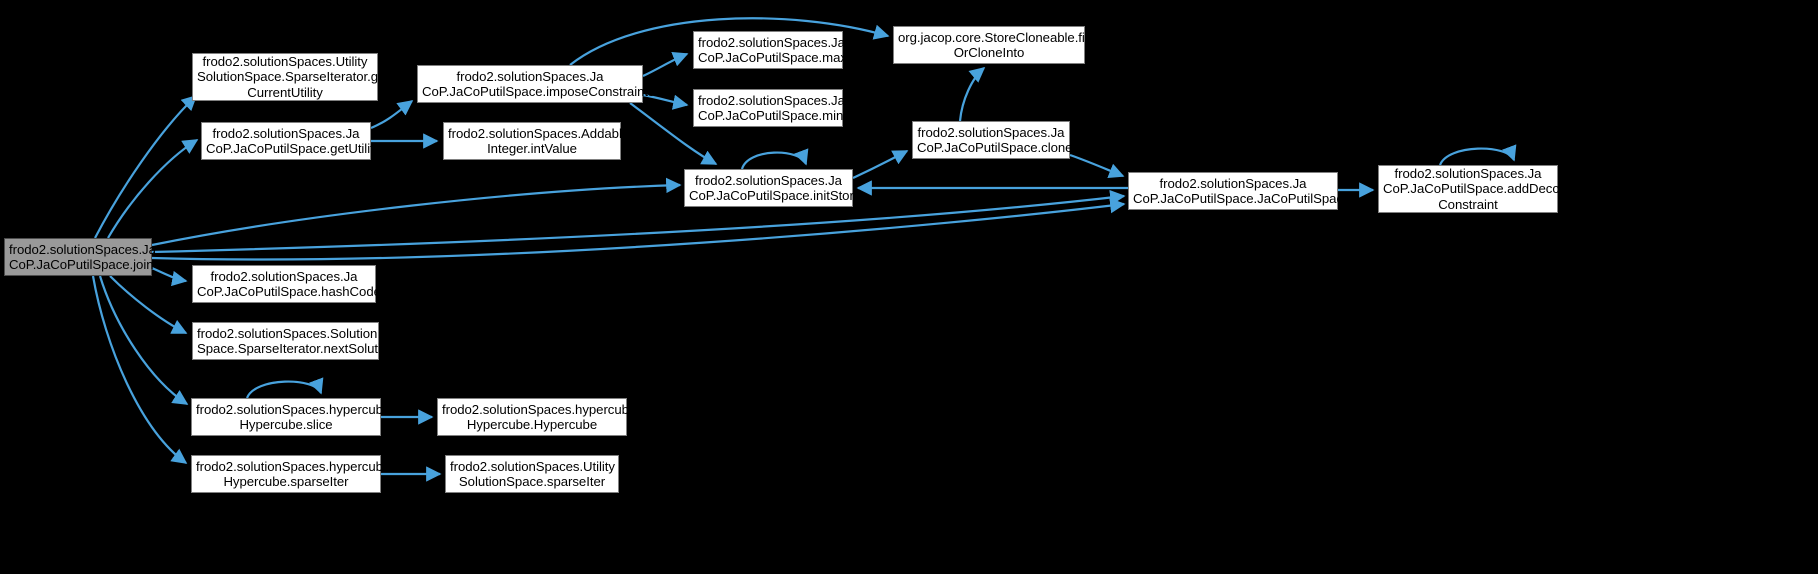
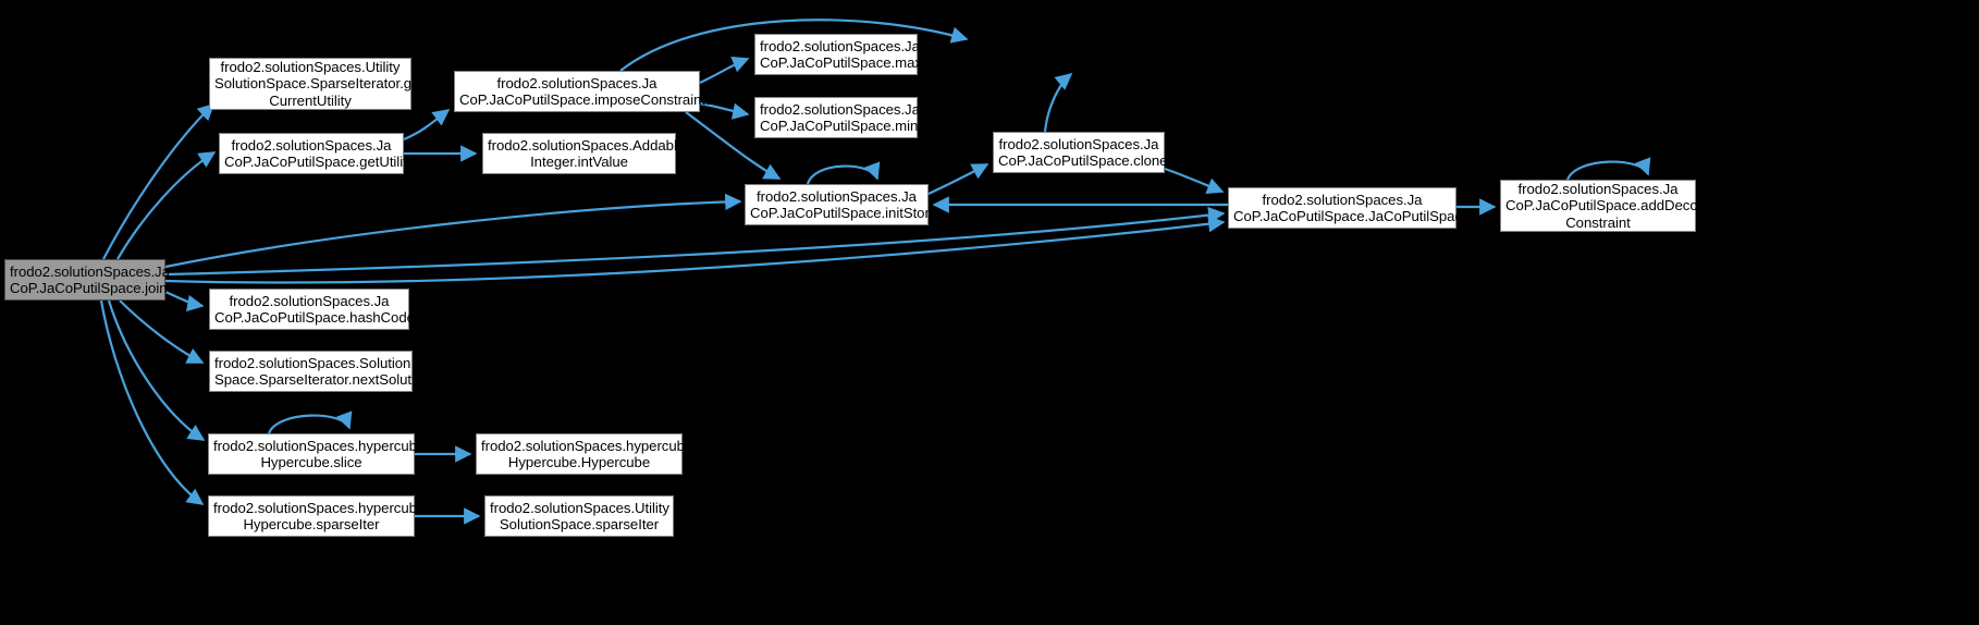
  frodo2.solutionSpaces.Ja
  CoP.JaCoPutilSpace.join
  frodo2.solutionSpaces.Utility
  SolutionSpace.SparseIterator.get
  CurrentUtility
  frodo2.solutionSpaces.Ja
  CoP.JaCoPutilSpace.getUtility
  frodo2.solutionSpaces.Ja
  CoP.JaCoPutilSpace.imposeConstraints
  frodo2.solutionSpaces.Addable
  Integer.intValue
  frodo2.solutionSpaces.Ja
  CoP.JaCoPutilSpace.max
  frodo2.solutionSpaces.Ja
  CoP.JaCoPutilSpace.min
- org.jacop.core.StoreCloneable.find
- OrCloneInto
  frodo2.solutionSpaces.Ja
  CoP.JaCoPutilSpace.initStore
  frodo2.solutionSpaces.Ja
  CoP.JaCoPutilSpace.clone
  frodo2.solutionSpaces.Ja
  CoP.JaCoPutilSpace.JaCoPutilSpace
  frodo2.solutionSpaces.Ja
  CoP.JaCoPutilSpace.addDecomp
  Constraint
  frodo2.solutionSpaces.Ja
  CoP.JaCoPutilSpace.hashCode
  frodo2.solutionSpaces.Solution
  Space.SparseIterator.nextSolution
  frodo2.solutionSpaces.hypercube.
  Hypercube.slice
  frodo2.solutionSpaces.hypercube.
  Hypercube.Hypercube
  frodo2.solutionSpaces.hypercube.
  Hypercube.sparseIter
  frodo2.solutionSpaces.Utility
  SolutionSpace.sparseIter
